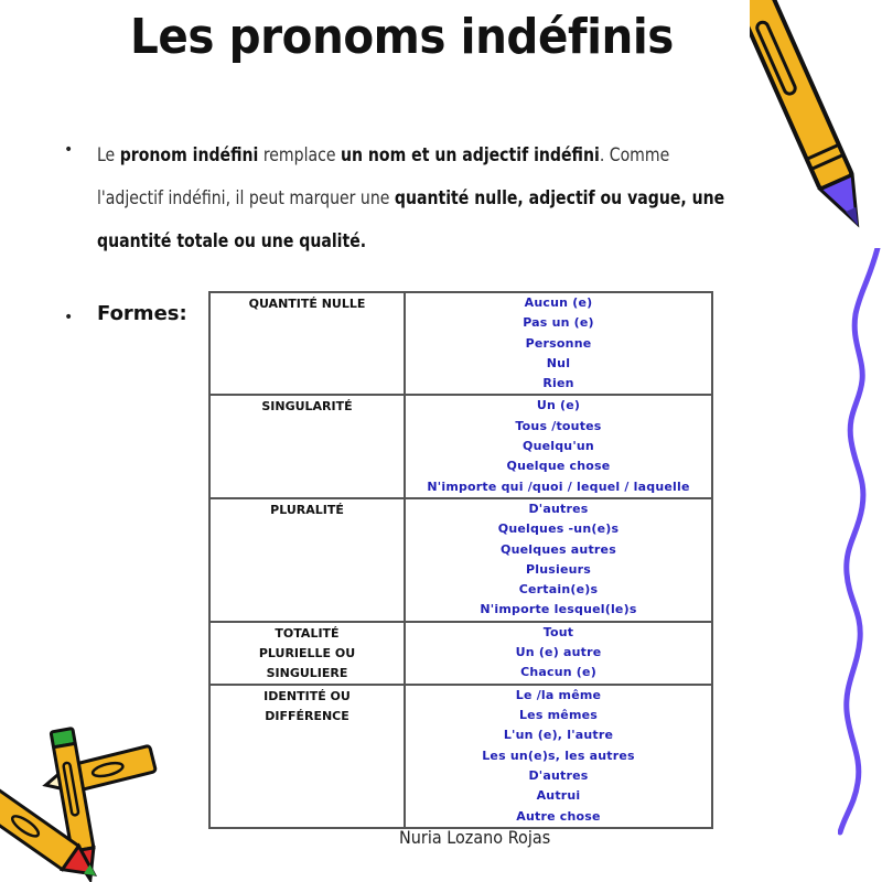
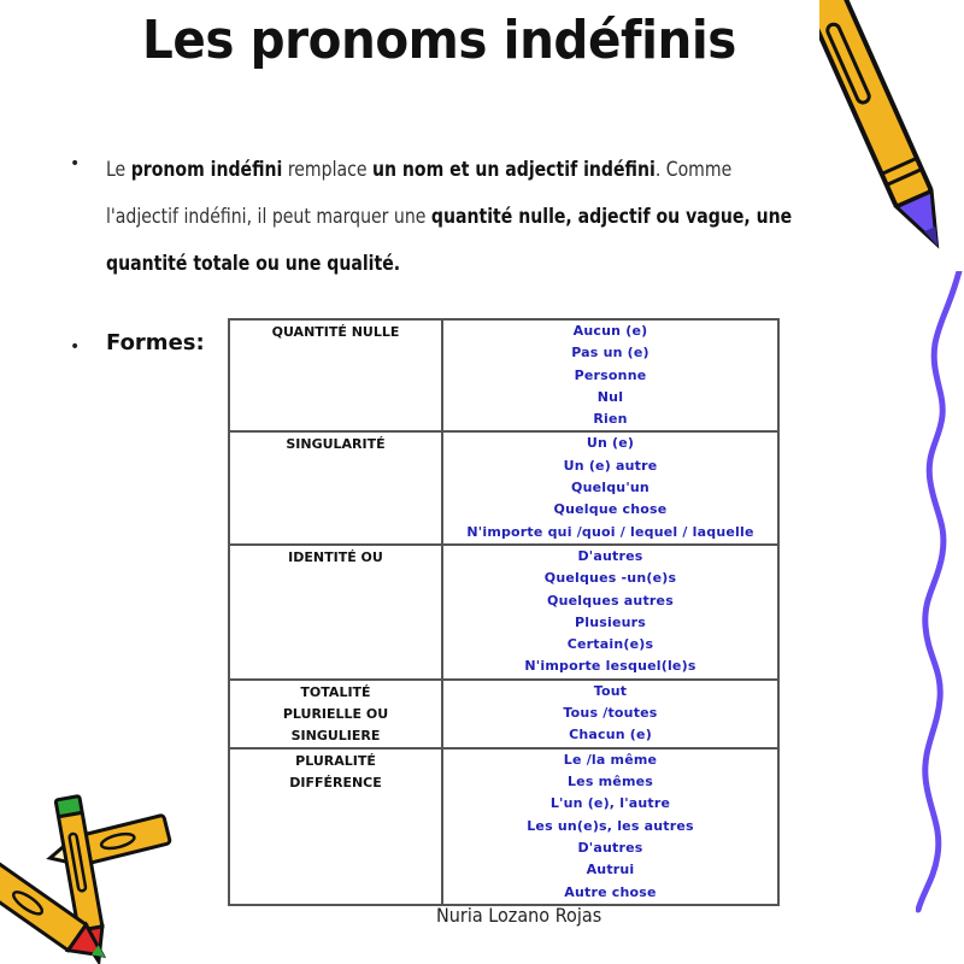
  Les pronoms indéfinis
  •
  Le pronom indéfini remplace un nom et un adjectif indéfini. Comme l'adjectif indéfini, il peut marquer une quantité nulle, adjectif ou vague, une quantité totale ou une qualité.
  •
  Formes:
  QUANTITÉ NULLE	Aucun (e)Pas un (e)PersonneNulRien
- SINGULARITÉ	Un (e)Tous /toutesQuelqu'unQuelque choseN'importe qui /quoi / lequel / laquelle
+ SINGULARITÉ	Un (e)Un (e) autreQuelqu'unQuelque choseN'importe qui /quoi / lequel / laquelle
- PLURALITÉ	D'autresQuelques -un(e)sQuelques autresPlusieursCertain(e)sN'importe lesquel(le)s
+ IDENTITÉ OU	D'autresQuelques -un(e)sQuelques autresPlusieursCertain(e)sN'importe lesquel(le)s
- TOTALITÉPLURIELLE OUSINGULIERE	ToutUn (e) autreChacun (e)
+ TOTALITÉPLURIELLE OUSINGULIERE	ToutTous /toutesChacun (e)
- IDENTITÉ OUDIFFÉRENCE	Le /la mêmeLes mêmesL'un (e), l'autreLes un(e)s, les autresD'autresAutruiAutre chose
+ PLURALITÉDIFFÉRENCE	Le /la mêmeLes mêmesL'un (e), l'autreLes un(e)s, les autresD'autresAutruiAutre chose
  Nuria Lozano Rojas
